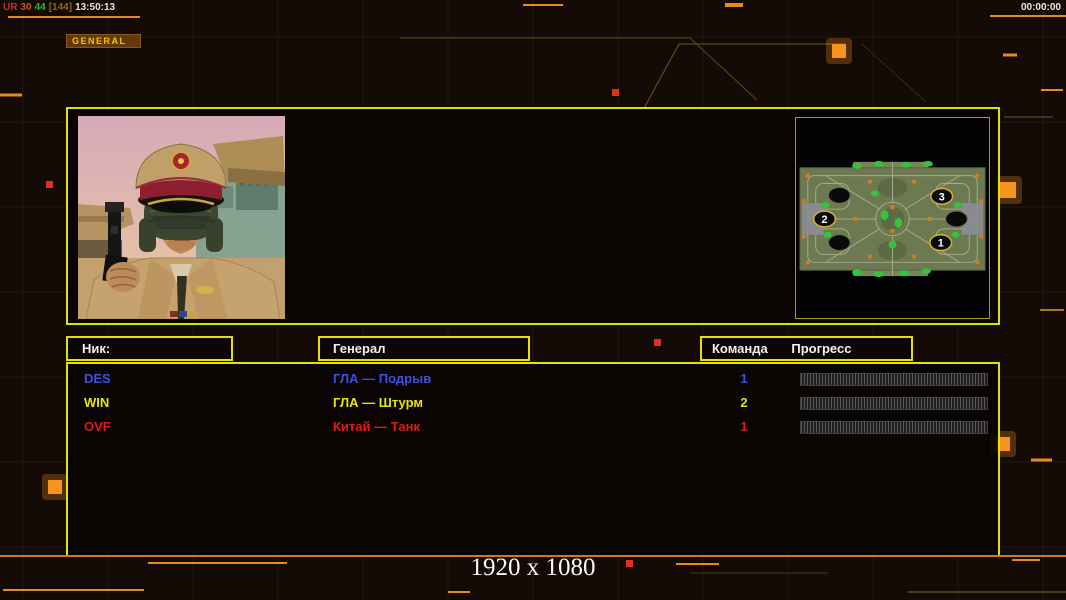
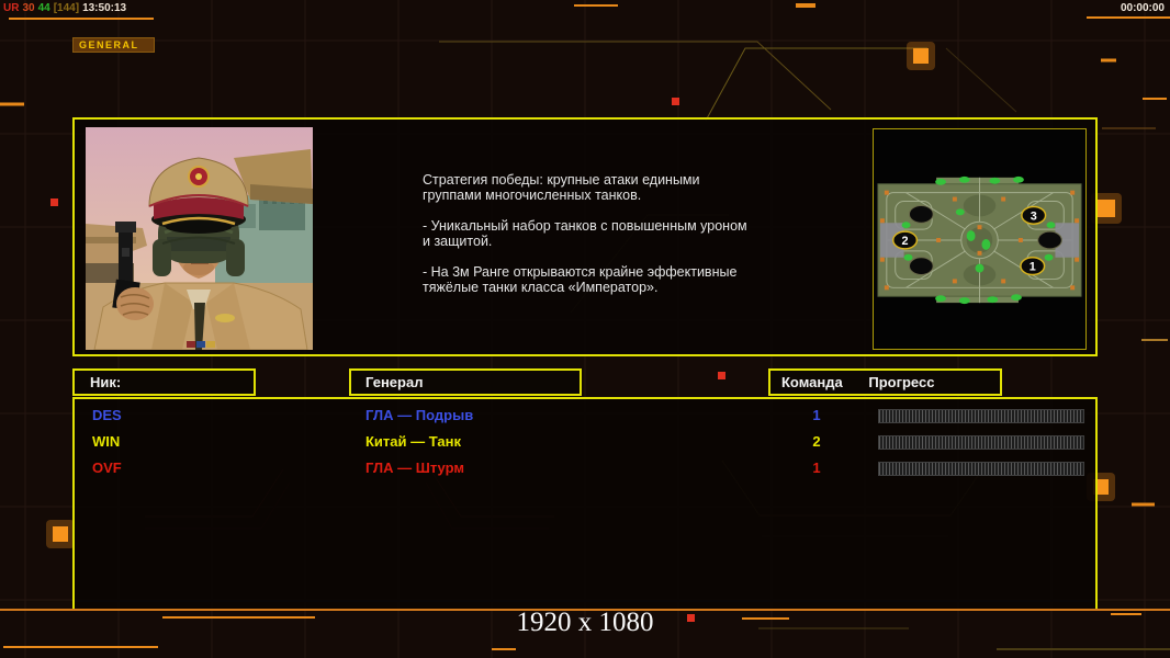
  UR 30 44 [144] 13:50:13
  00:00:00
  GENERAL
+ Стратегия победы: крупные атаки едиными
+ группами многочисленных танков.
+ - Уникальный набор танков с повышенным уроном
+ и защитой.
+ - На 3м Ранге открываются крайне эффективные
+ тяжёлые танки класса «Император».
  2
  3
  1
  Ник:
  Генерал
  Команда Прогресс
  DES
  ГЛА — Подрыв
  1
  WIN
- ГЛА — Штурм
+ Китай — Танк
  2
  OVF
- Китай — Танк
+ ГЛА — Штурм
  1
  1920 x 1080
